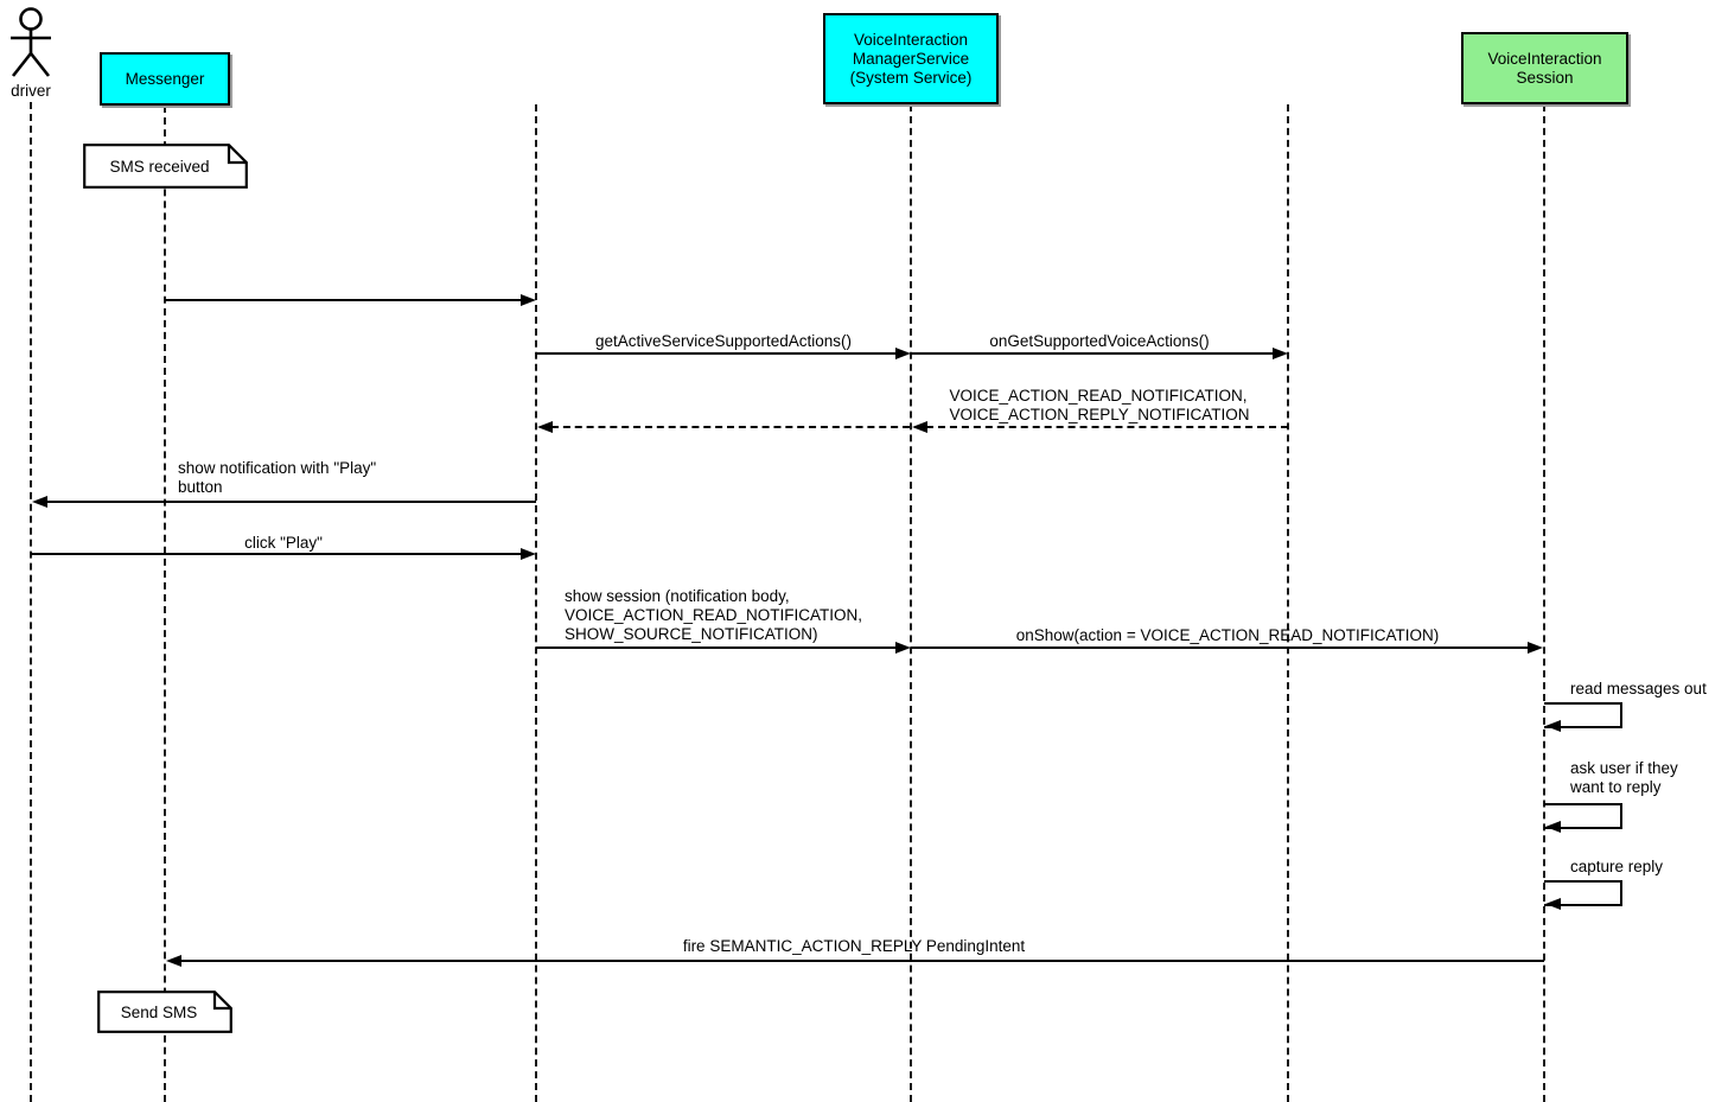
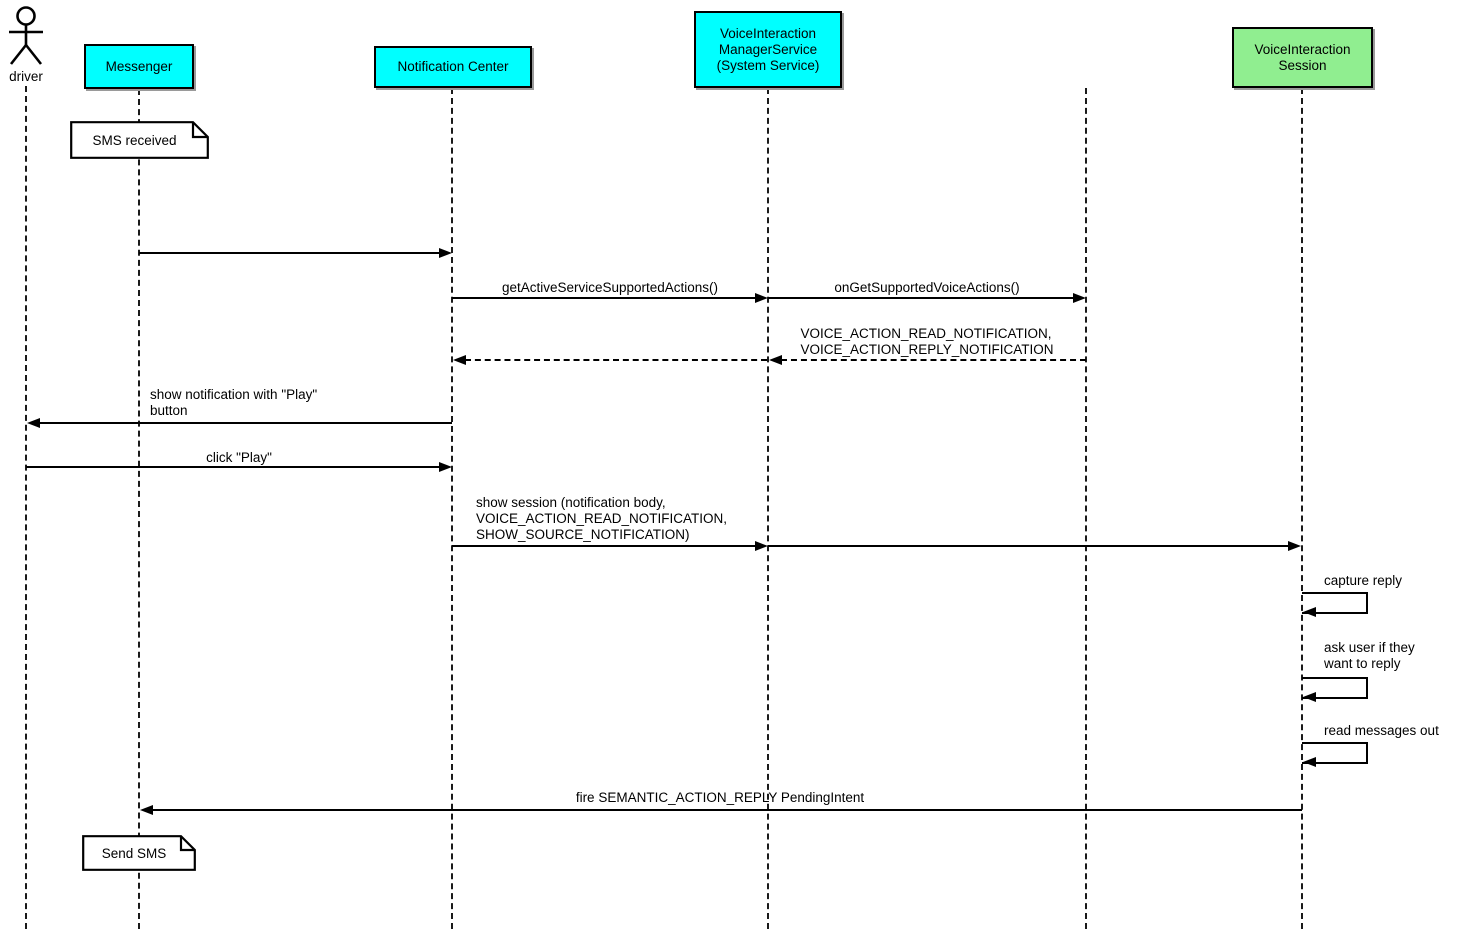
  driver
  Messenger
+ Notification Center
  VoiceInteraction
  ManagerService
  (System Service)
  VoiceInteraction
  Session
  SMS received
  getActiveServiceSupportedActions()
  onGetSupportedVoiceActions()
  VOICE_ACTION_READ_NOTIFICATION,
  VOICE_ACTION_REPLY_NOTIFICATION
  show notification with "Play"
  button
  click "Play"
  show session (notification body,
  VOICE_ACTION_READ_NOTIFICATION,
  SHOW_SOURCE_NOTIFICATION)
- onShow(action = VOICE_ACTION_READ_NOTIFICATION)
- read messages out
+ capture reply
  ask user if they
  want to reply
- capture reply
+ read messages out
  fire SEMANTIC_ACTION_REPLY PendingIntent
  Send SMS
